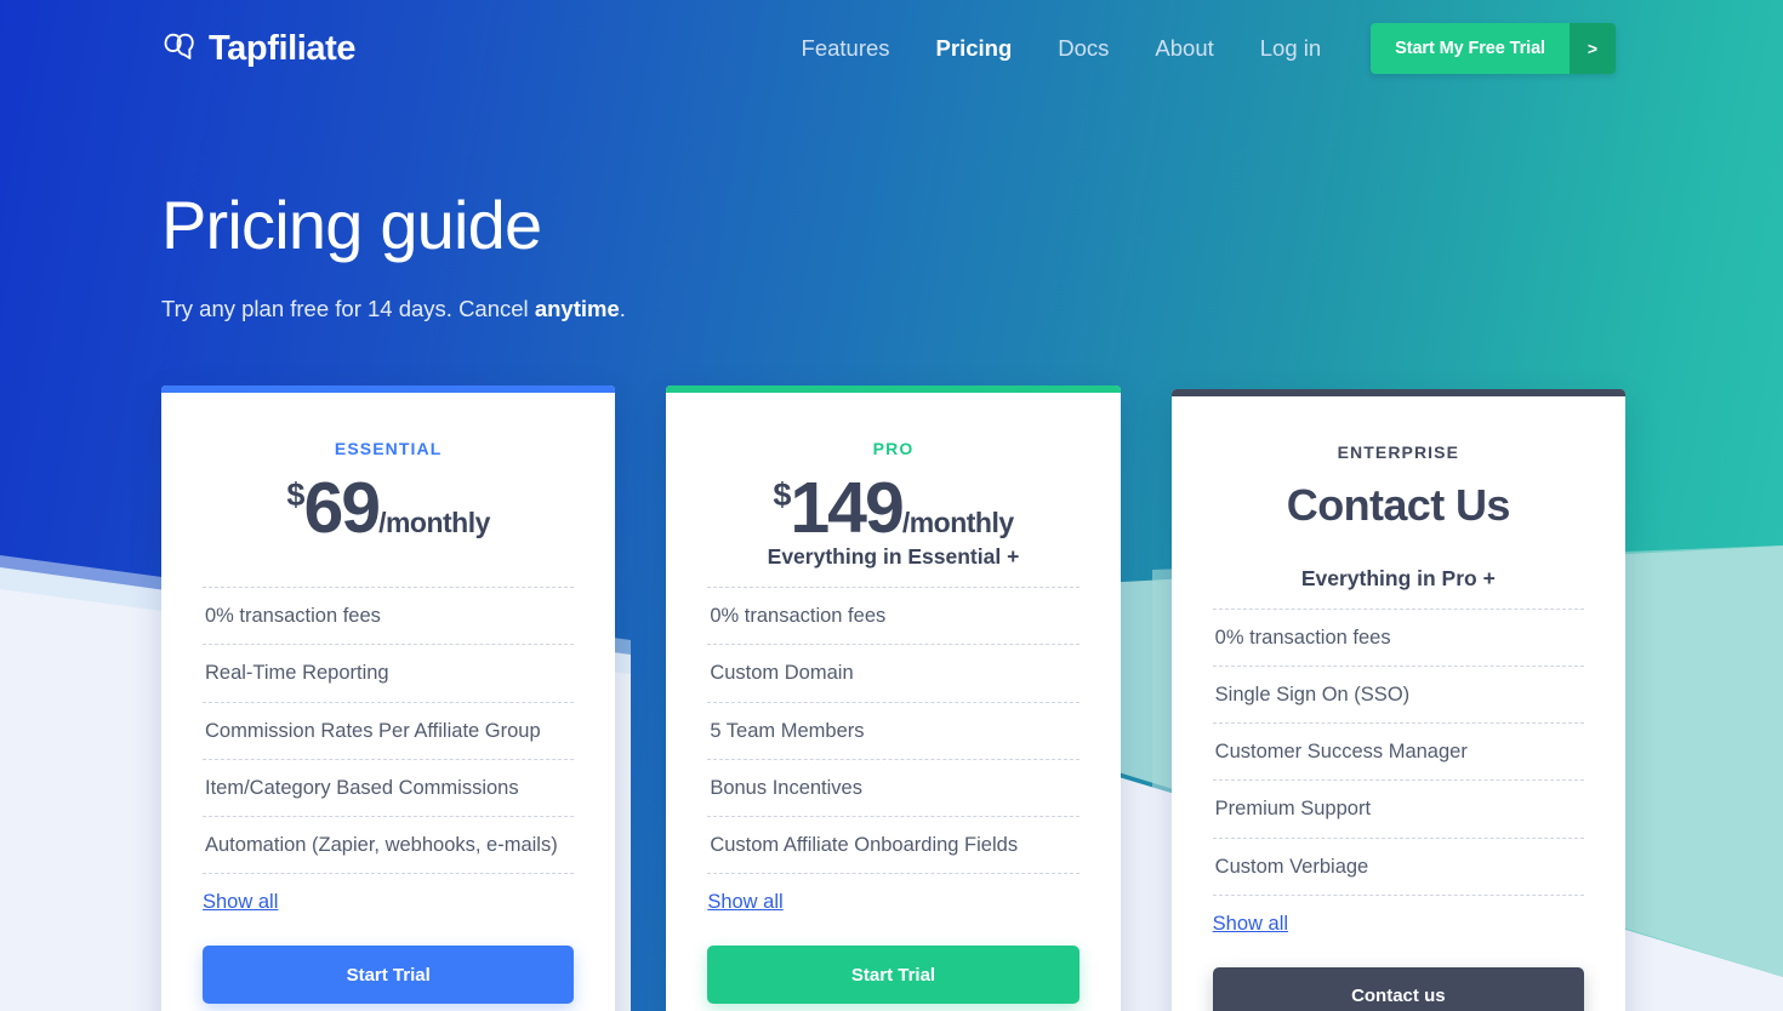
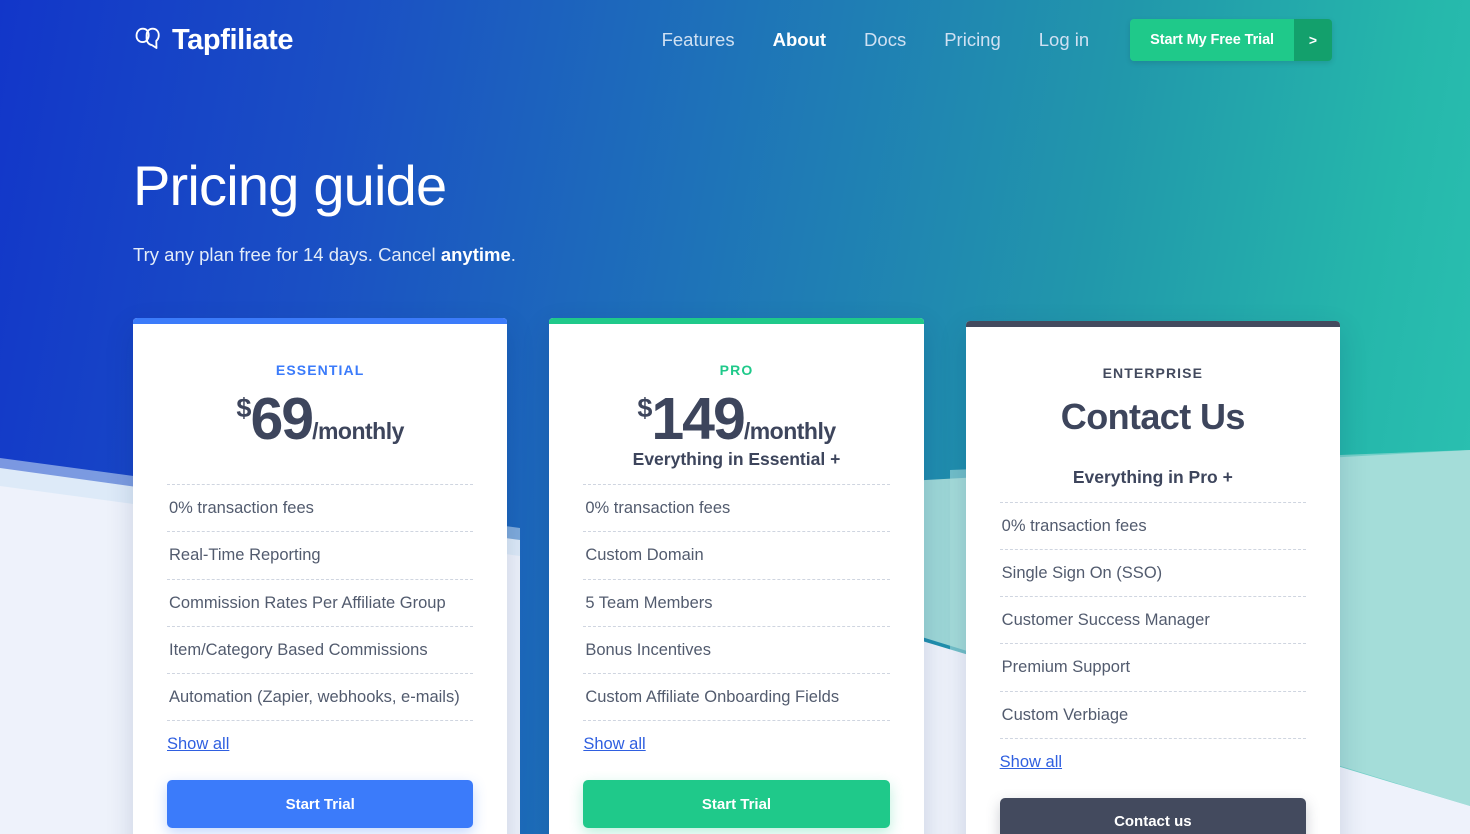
  Tapfiliate
  Features
- Pricing
+ About
  Docs
- About
+ Pricing
  Log in
  Start My Free Trial
  >
  Pricing guide
  Try any plan free for 14 days. Cancel anytime.
  ESSENTIAL
  $69/monthly
  0% transaction fees
  Real-Time Reporting
  Commission Rates Per Affiliate Group
  Item/Category Based Commissions
  Automation (Zapier, webhooks, e-mails)
  Show all
  Start Trial
  PRO
  $149/monthly
  Everything in Essential +
  0% transaction fees
  Custom Domain
  5 Team Members
  Bonus Incentives
  Custom Affiliate Onboarding Fields
  Show all
  Start Trial
  ENTERPRISE
  Contact Us
  Everything in Pro +
  0% transaction fees
  Single Sign On (SSO)
  Customer Success Manager
  Premium Support
  Custom Verbiage
  Show all
  Contact us
